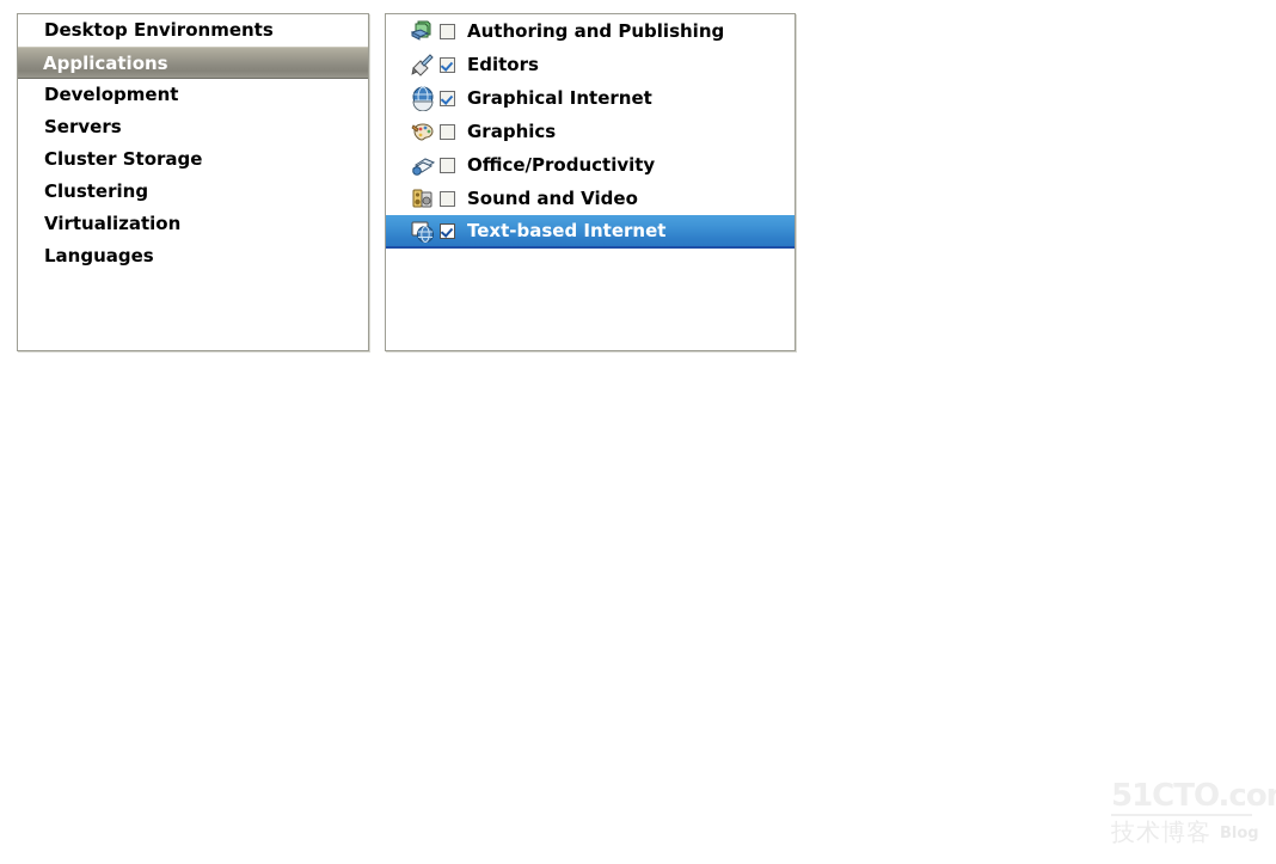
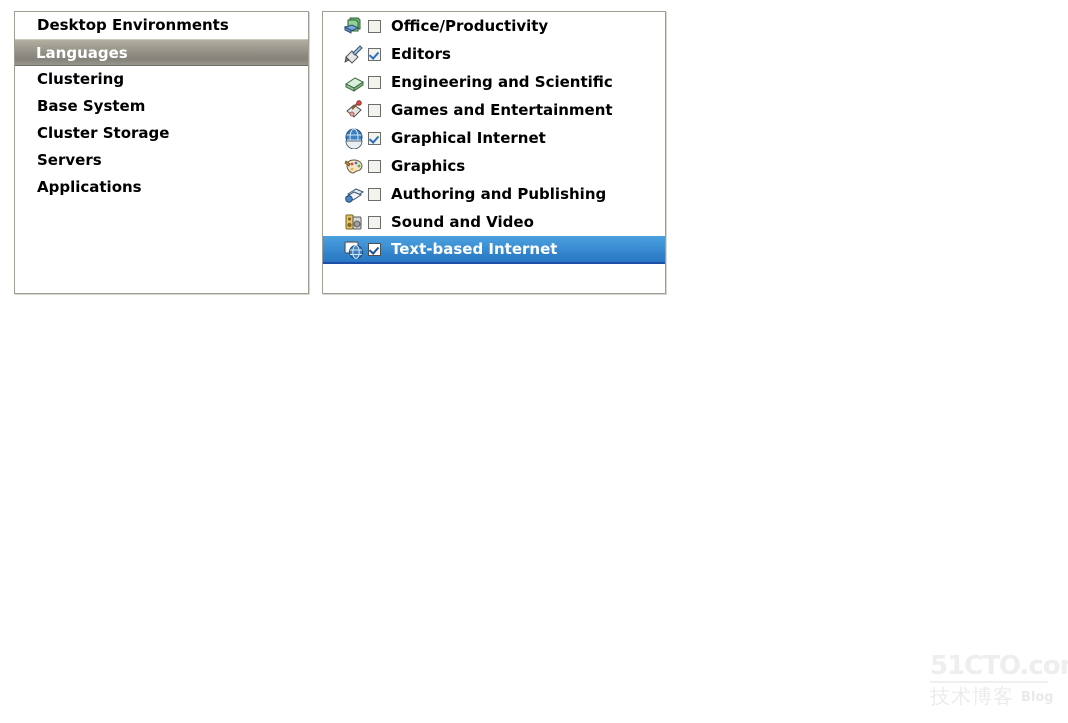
  Desktop Environments
- Applications
+ Languages
- Development
- Servers
+ Clustering
+ Base System
  Cluster Storage
- Clustering
+ Servers
- Virtualization
- Languages
+ Applications
- Authoring and Publishing
+ Office/Productivity
  Editors
+ Engineering and Scientific
+ Games and Entertainment
  Graphical Internet
  Graphics
- Office/Productivity
+ Authoring and Publishing
  Sound and Video
  Text-based Internet
